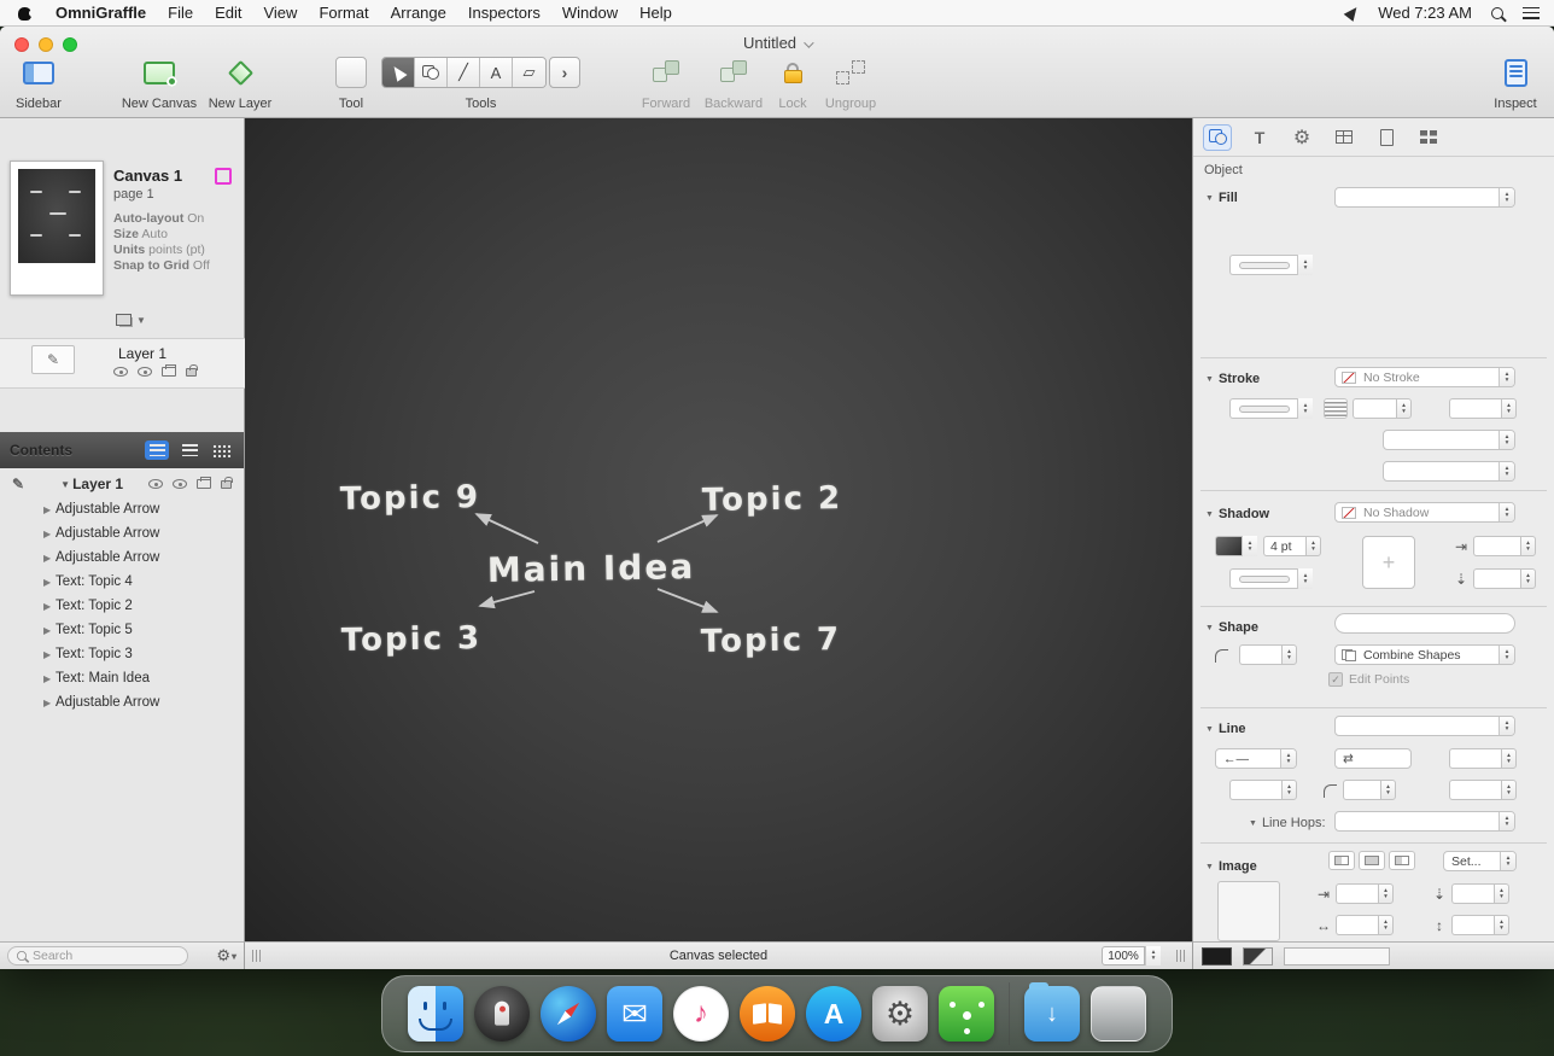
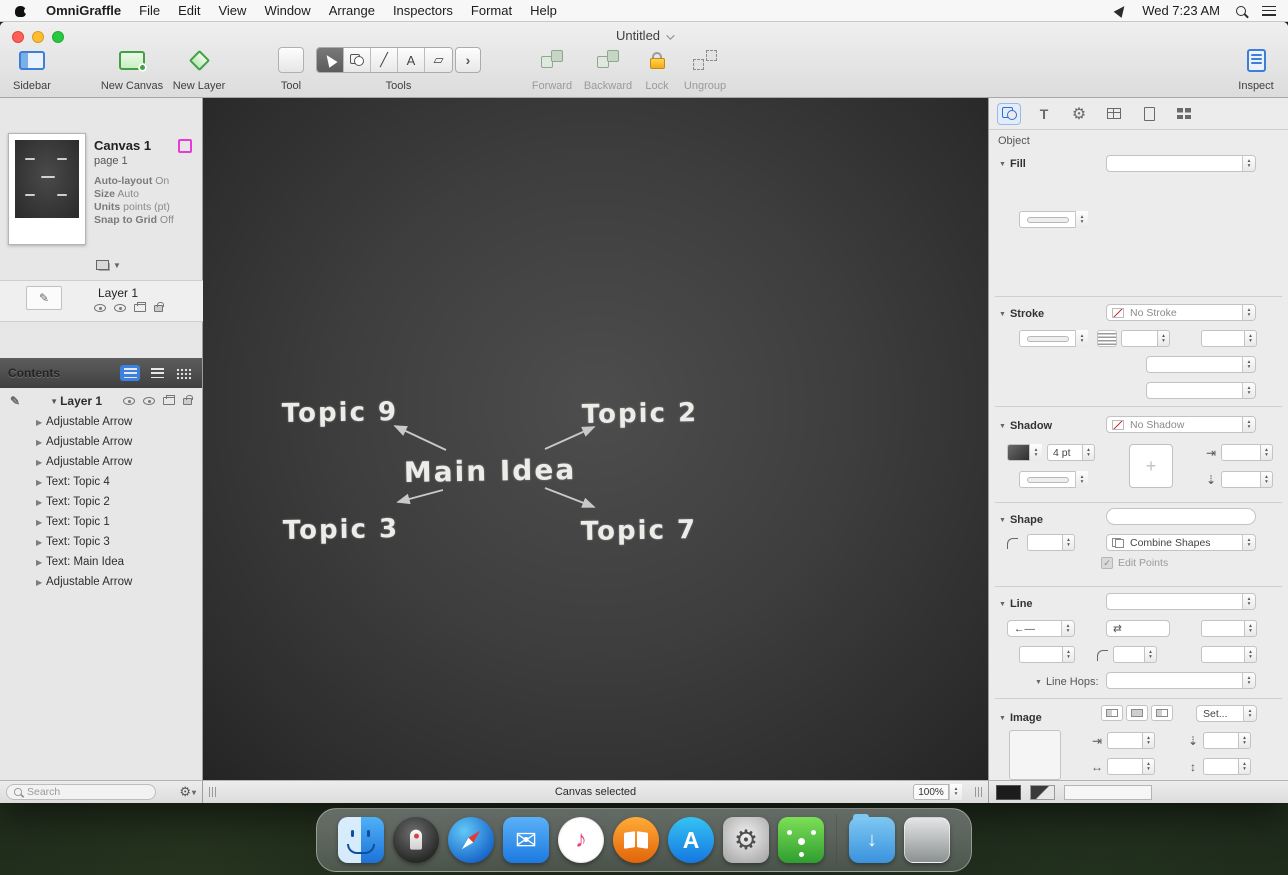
  OmniGraffle
  File
  Edit
  View
- Format
+ Window
  Arrange
  Inspectors
- Window
+ Format
  Help
  Wed 7:23 AM
  Untitled
  Sidebar
  New Canvas
  New Layer
  Tool
  ╱
  A
  ▱
  ›
  Tools
  Forward
  Backward
  Lock
  Ungroup
  Inspect
  Canvas 1
  page 1
  Auto-layout On
  Size Auto
  Units points (pt)
  Snap to Grid Off
  ▼
  Layer 1
  Contents
  ▼
  Layer 1
  ▶
  Adjustable Arrow
  ▶
  Adjustable Arrow
  ▶
  Adjustable Arrow
  ▶
  Text: Topic 4
  ▶
  Text: Topic 2
  ▶
- Text: Topic 5
+ Text: Topic 1
  ▶
  Text: Topic 3
  ▶
  Text: Main Idea
  ▶
  Adjustable Arrow
  Search
  ⚙
  ▾
  Topic 9
  Topic 2
  Main Idea
  Topic 3
  Topic 7
  Canvas selected
  100%
  T
  ⚙
  Object
  Fill
  Stroke
  No Stroke
  Shadow
  No Shadow
  4 pt
  +
  ⇥
  ⇣
  Shape
  Combine Shapes
  Edit Points
  Line
  ←—
  ⇄
  Line Hops:
  Image
  Set...
  ⇥
  ⇣
  ↔
  ↕
